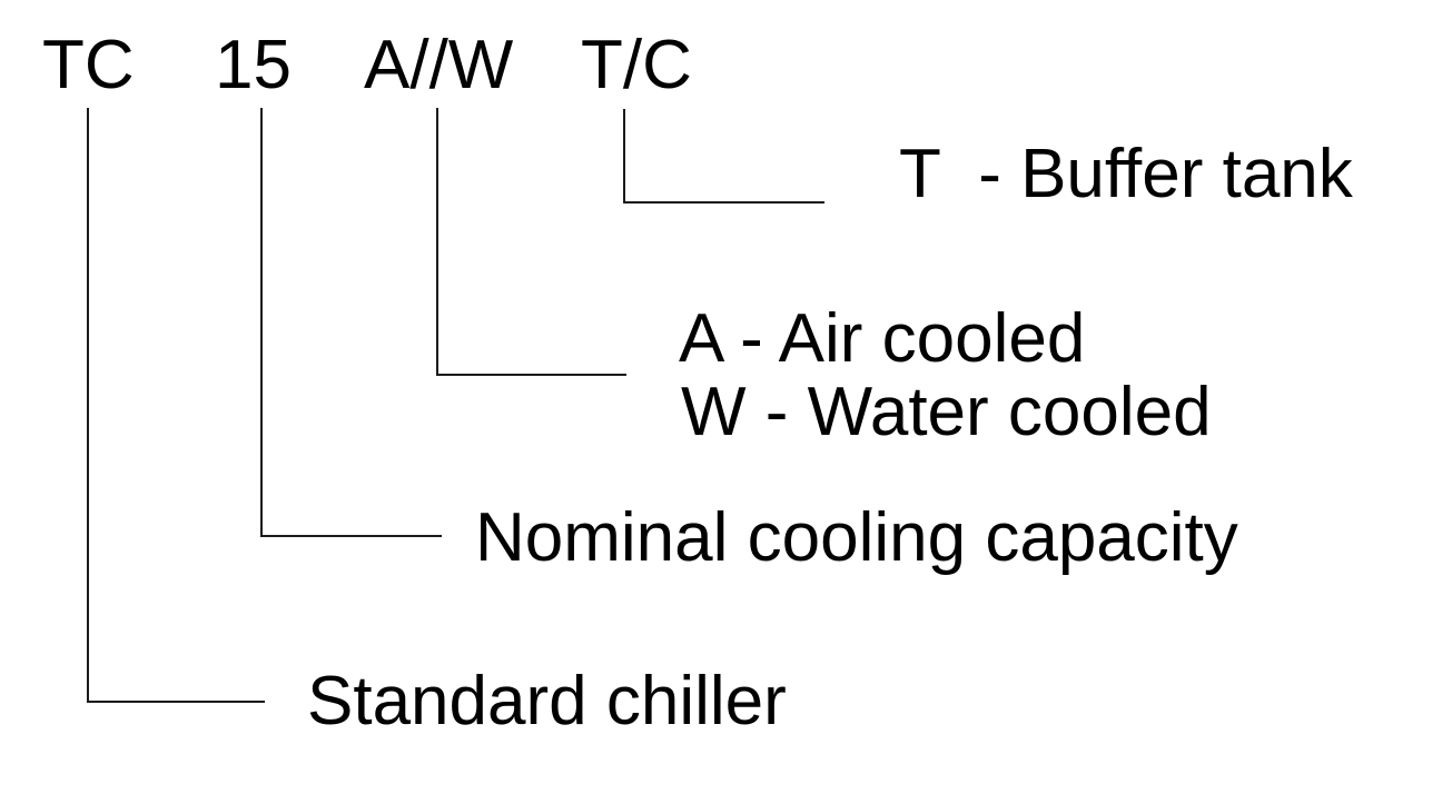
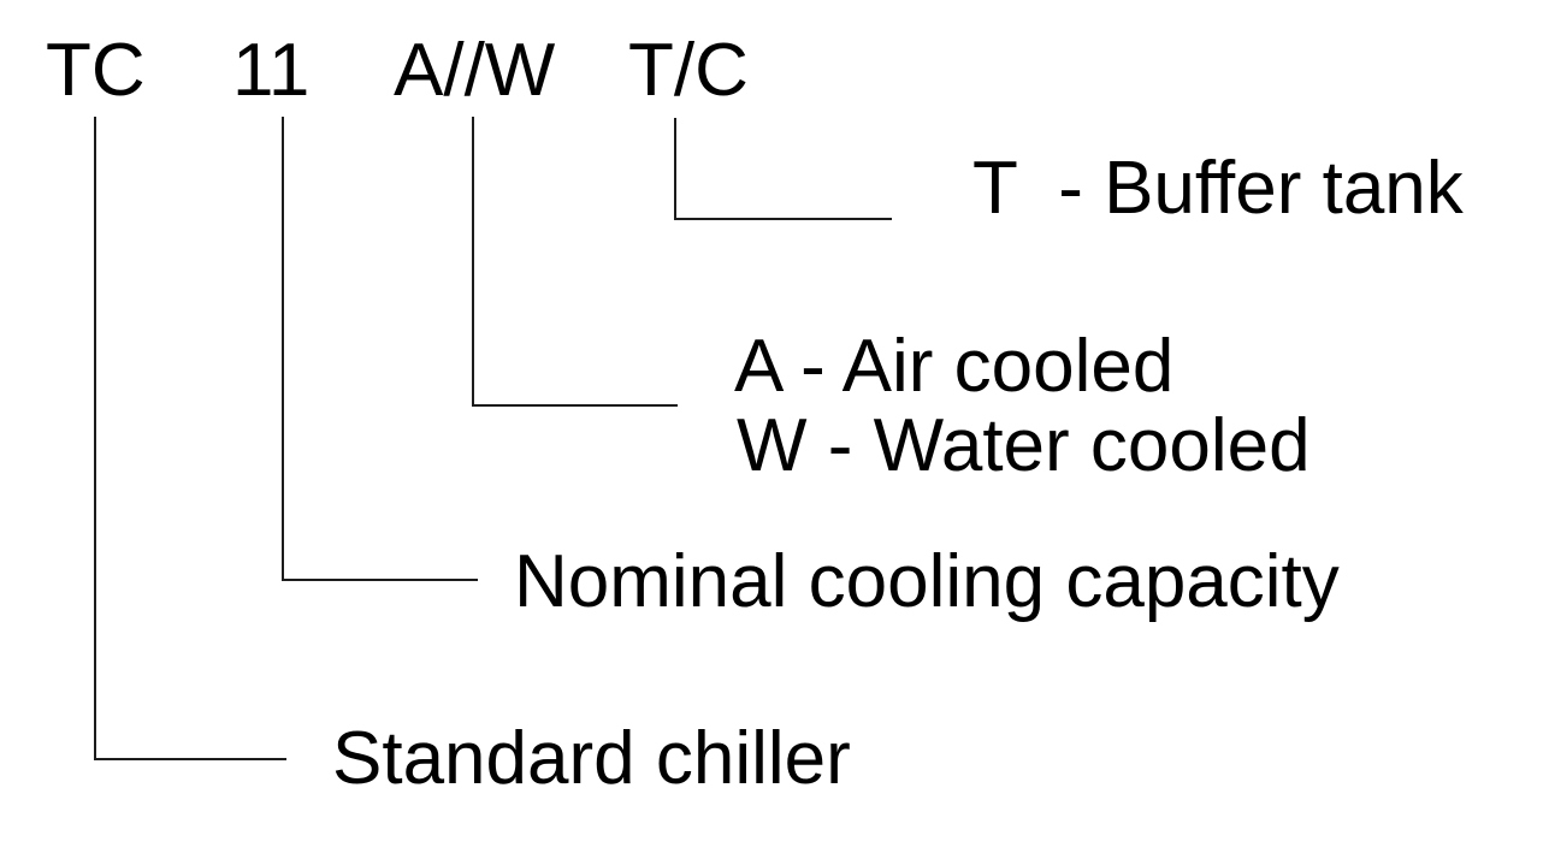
  TC
- 15
+ 11
  A//W
  T/C
  T - Buffer tank
  A - Air cooled
  W - Water cooled
  Nominal cooling capacity
  Standard chiller
